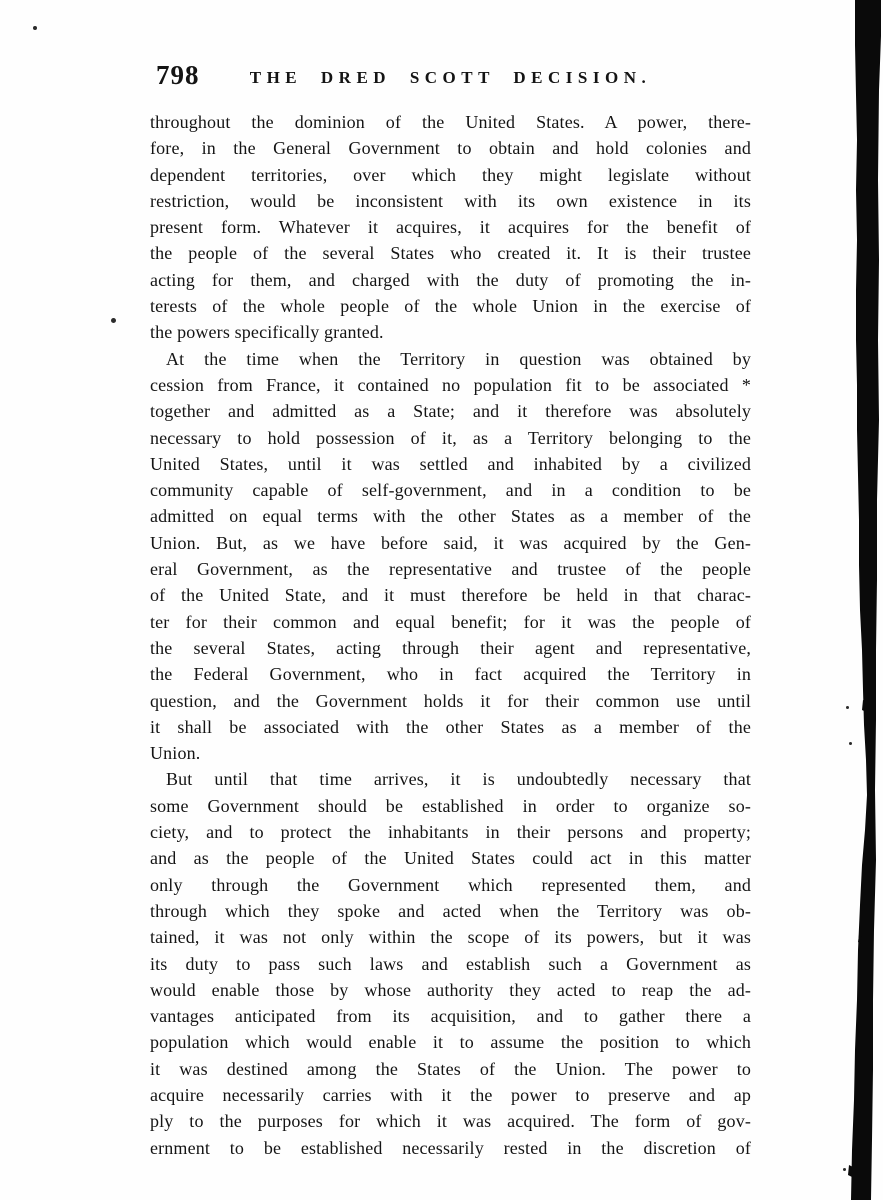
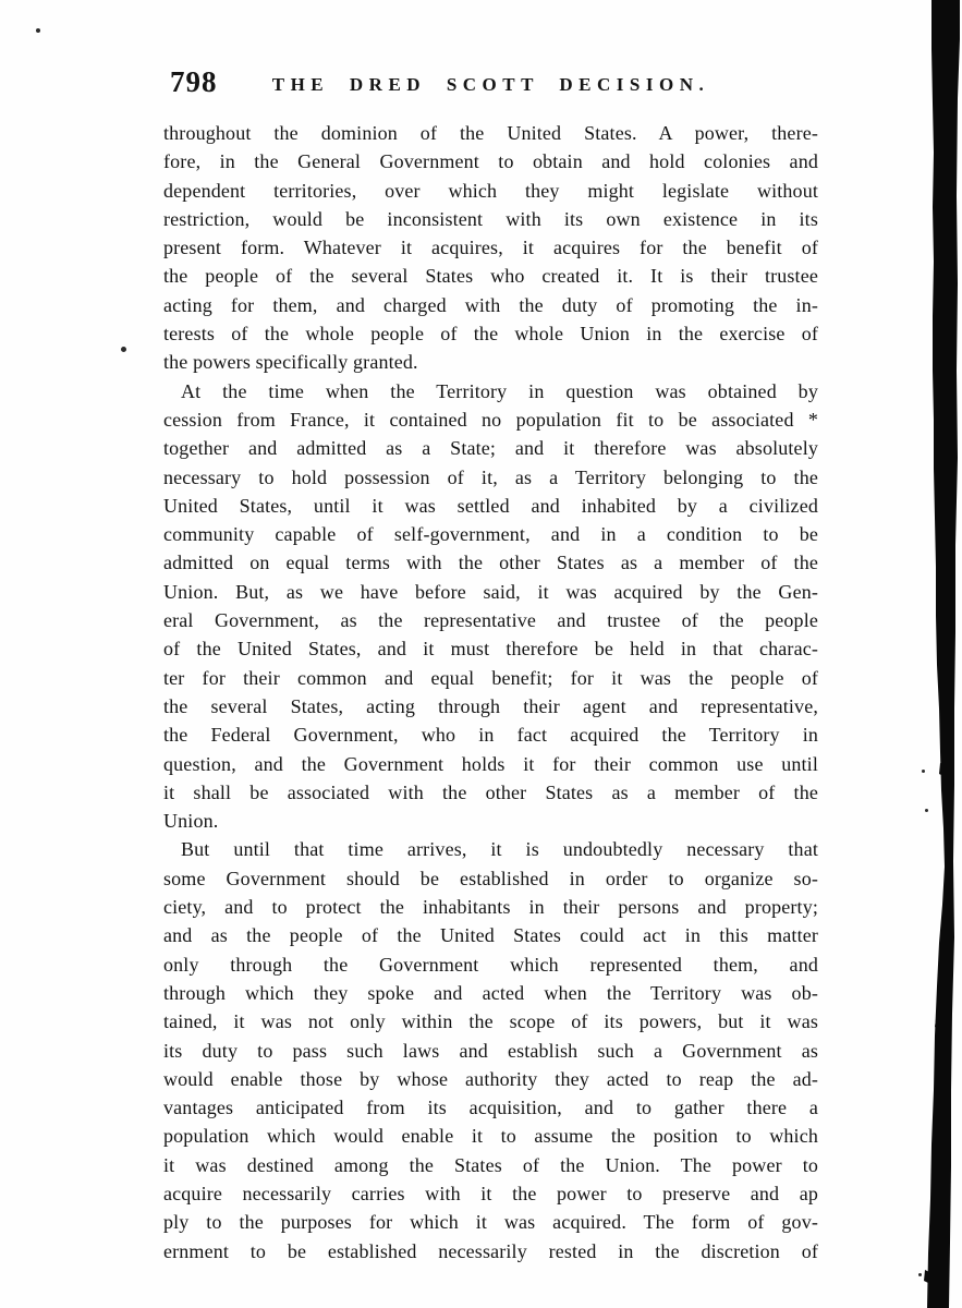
  798
  THE DRED SCOTT DECISION.
  throughout the dominion of the United States. A power, there-
  fore, in the General Government to obtain and hold colonies and
  dependent territories, over which they might legislate without
  restriction, would be inconsistent with its own existence in its
  present form. Whatever it acquires, it acquires for the benefit of
  the people of the several States who created it. It is their trustee
  acting for them, and charged with the duty of promoting the in-
  terests of the whole people of the whole Union in the exercise of
  the powers specifically granted.
  At the time when the Territory in question was obtained by
  cession from France, it contained no population fit to be associated *
  together and admitted as a State; and it therefore was absolutely
  necessary to hold possession of it, as a Territory belonging to the
  United States, until it was settled and inhabited by a civilized
  community capable of self-government, and in a condition to be
  admitted on equal terms with the other States as a member of the
  Union. But, as we have before said, it was acquired by the Gen-
  eral Government, as the representative and trustee of the people
- of the United State, and it must therefore be held in that charac-
+ of the United States, and it must therefore be held in that charac-
  ter for their common and equal benefit; for it was the people of
  the several States, acting through their agent and representative,
  the Federal Government, who in fact acquired the Territory in
  question, and the Government holds it for their common use until
  it shall be associated with the other States as a member of the
  Union.
  But until that time arrives, it is undoubtedly necessary that
  some Government should be established in order to organize so-
  ciety, and to protect the inhabitants in their persons and property;
  and as the people of the United States could act in this matter
  only through the Government which represented them, and
  through which they spoke and acted when the Territory was ob-
  tained, it was not only within the scope of its powers, but it was
  its duty to pass such laws and establish such a Government as
  would enable those by whose authority they acted to reap the ad-
  vantages anticipated from its acquisition, and to gather there a
  population which would enable it to assume the position to which
  it was destined among the States of the Union. The power to
  acquire necessarily carries with it the power to preserve and ap
  ply to the purposes for which it was acquired. The form of gov-
  ernment to be established necessarily rested in the discretion of
